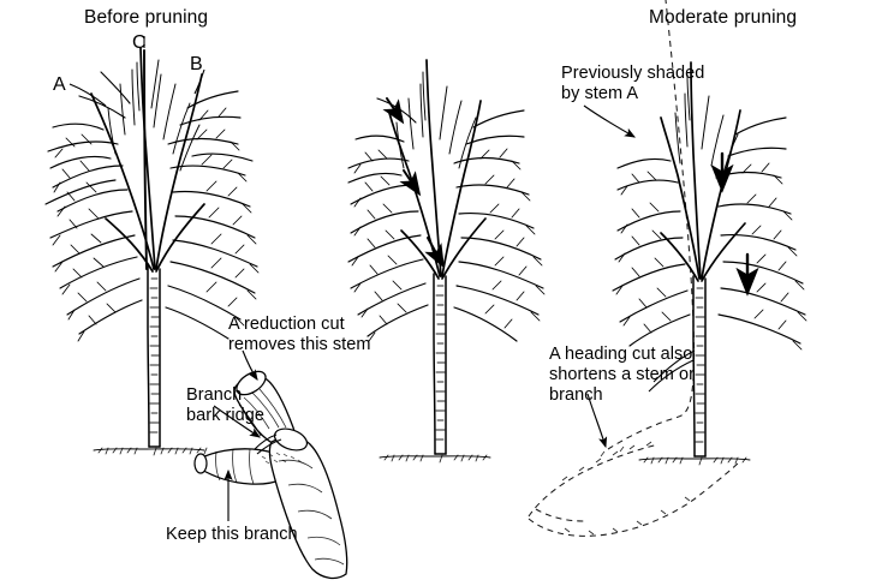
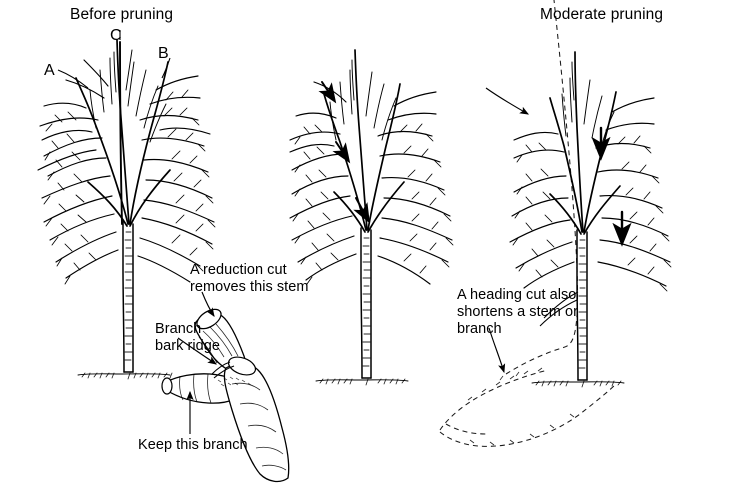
  Before pruning
  Moderate pruning
  A
  B
  C
  A reduction cut
  removes this stem
  Branch
  bark ridge
  Keep this branch
- Previously shaded
- by stem A
  A heading cut also
  shortens a stem or
  branch
